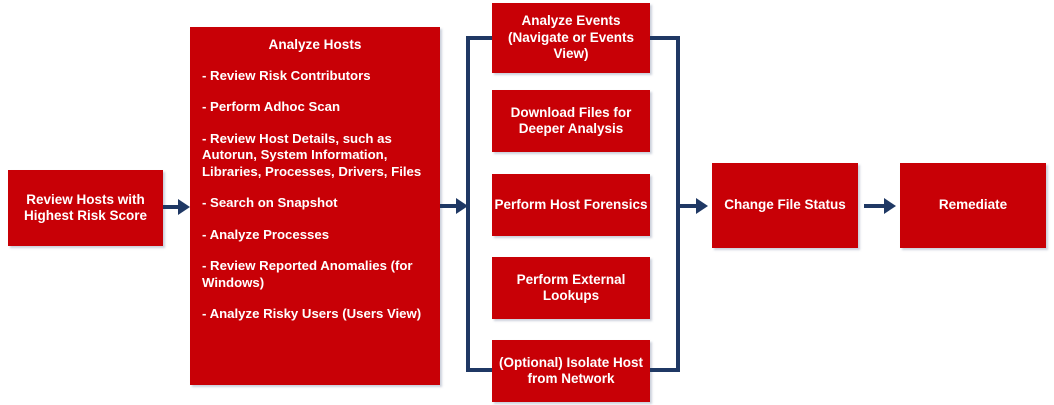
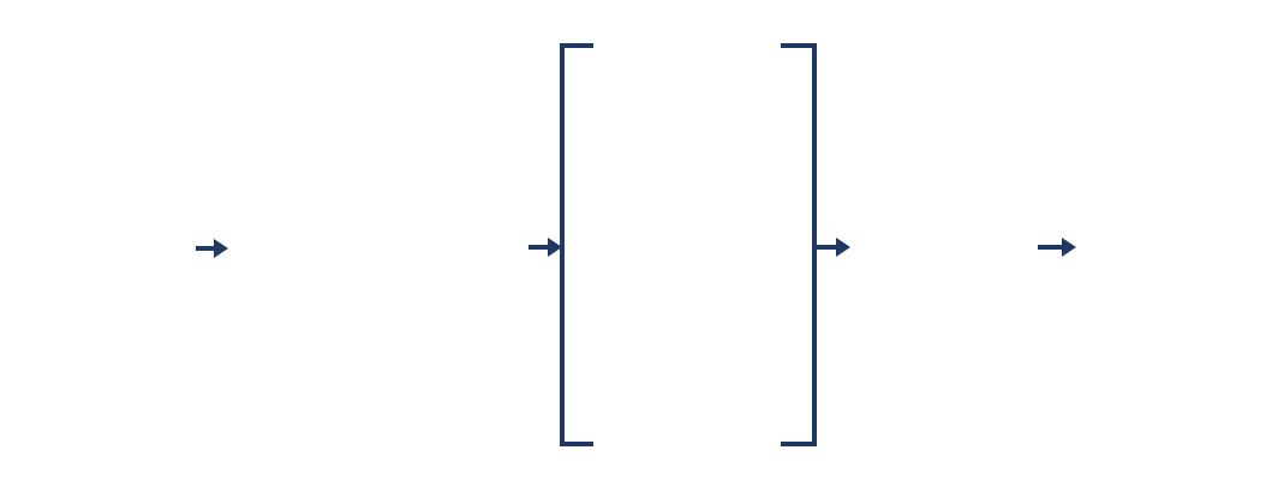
- Review Hosts with Highest Risk Score
- Analyze Hosts
- - Review Risk Contributors
- - Perform Adhoc Scan
- - Review Host Details, such as Autorun, System Information, Libraries, Processes, Drivers, Files
- - Search on Snapshot
- - Analyze Processes
- - Review Reported Anomalies (for Windows)
- - Analyze Risky Users (Users View)
- Analyze Events (Navigate or Events View)
- Download Files for Deeper Analysis
- Perform Host Forensics
- Perform External Lookups
- (Optional) Isolate Host from Network
- Change File Status
- Remediate
